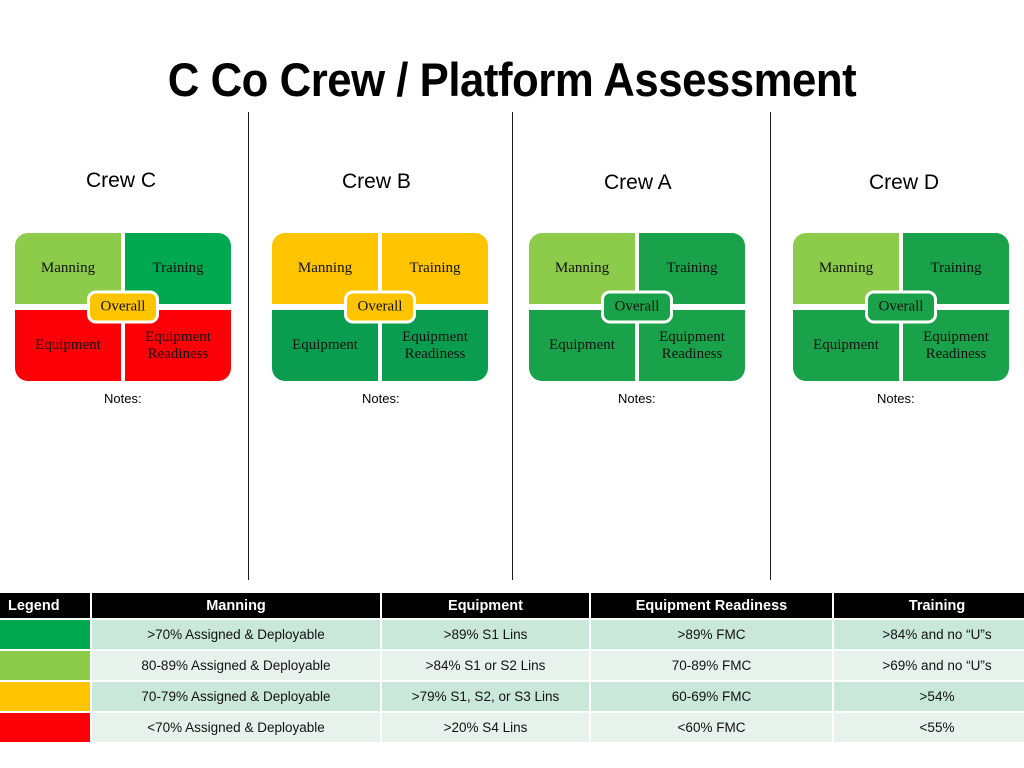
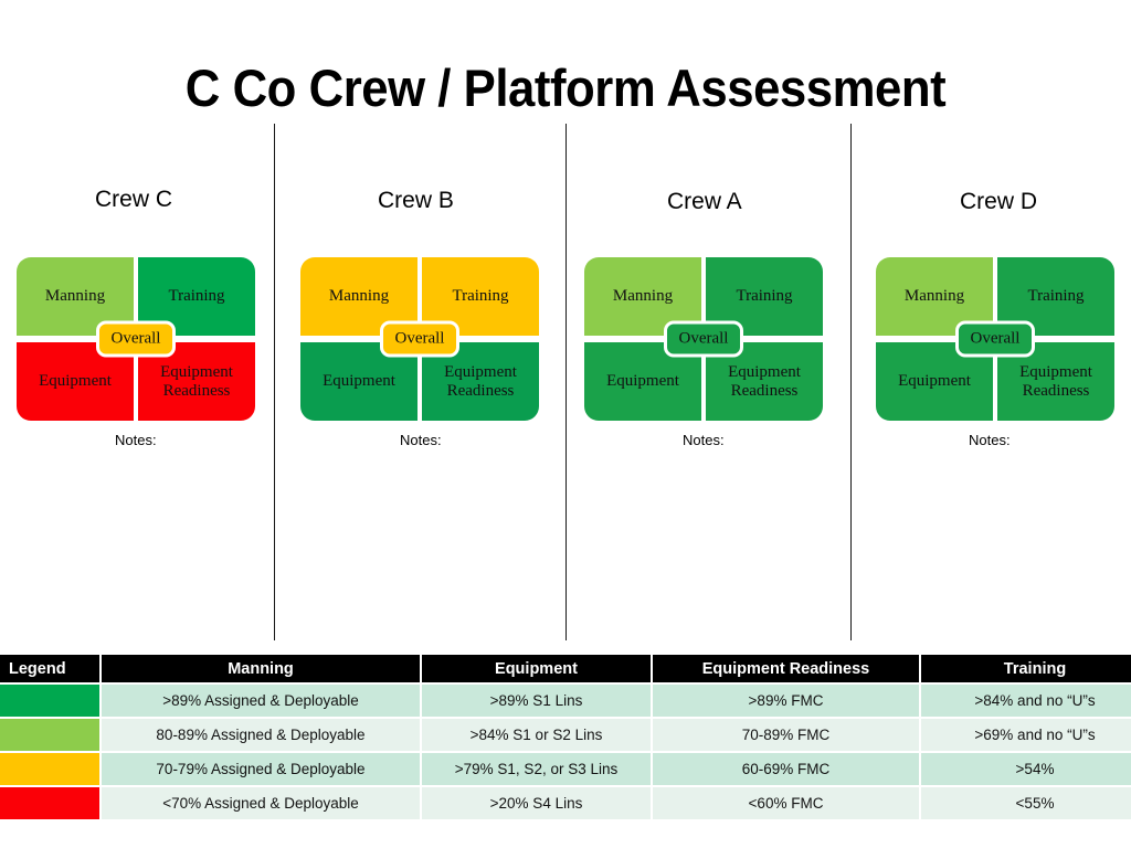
  C Co Crew / Platform Assessment
  Crew C
  Manning
  Training
  Equipment
  Equipment Readiness
  Overall
  Notes:
  Crew B
  Manning
  Training
  Equipment
  Equipment Readiness
  Overall
  Notes:
  Crew A
  Manning
  Training
  Equipment
  Equipment Readiness
  Overall
  Notes:
  Crew D
  Manning
  Training
  Equipment
  Equipment Readiness
  Overall
  Notes:
  Legend	Manning	Equipment	Equipment Readiness	Training
- 	>70% Assigned & Deployable	>89% S1 Lins	>89% FMC	>84% and no “U”s
+ 	>89% Assigned & Deployable	>89% S1 Lins	>89% FMC	>84% and no “U”s
  	80-89% Assigned & Deployable	>84% S1 or S2 Lins	70-89% FMC	>69% and no “U”s
  	70-79% Assigned & Deployable	>79% S1, S2, or S3 Lins	60-69% FMC	>54%
  	<70% Assigned & Deployable	>20% S4 Lins	<60% FMC	<55%
